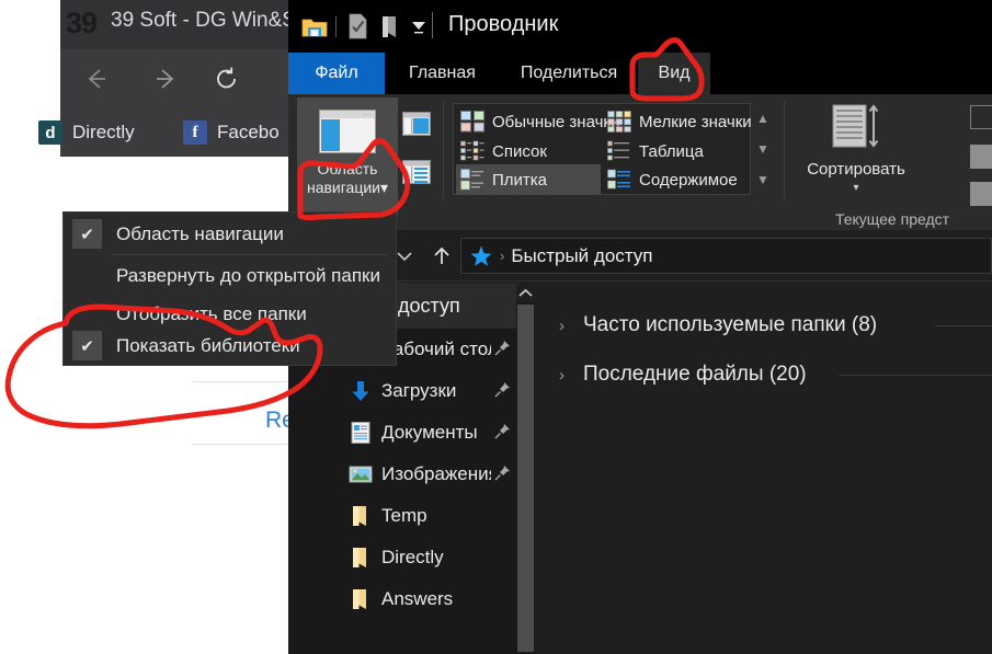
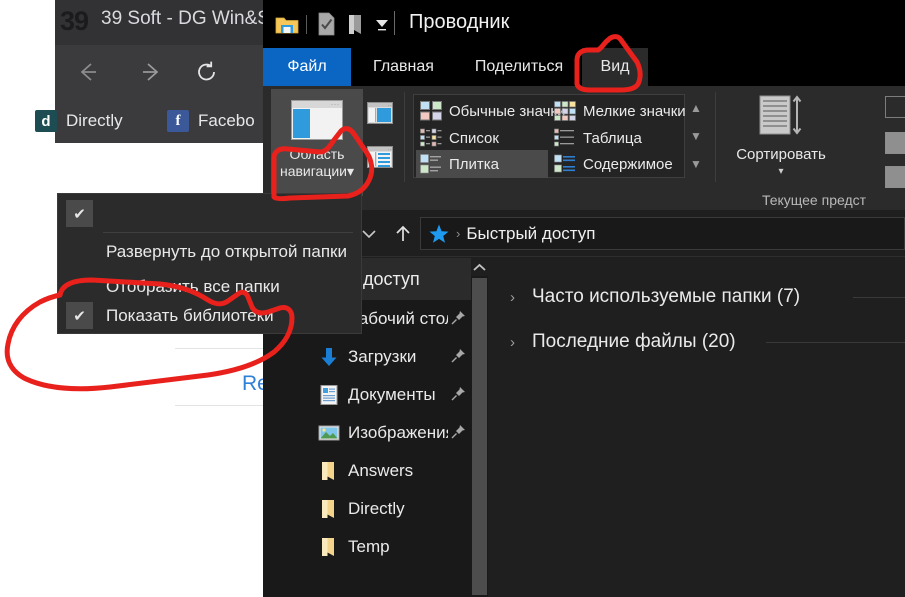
  39 Soft - DG Win&
  d
  Directly
  f
  Facebo
  Проводник
  Файл
  Главная
  Поделиться
  Вид
  Облсть навигации▾
  Обычные значки
  Мелкие значки
  Список
  Таблица
  Плитка
  Содержимое
  ▲
  ▼
  ▼
  Сортировать
  ▾
  Текущее предст
  ›
  Быстрый доступ
  абочий сто
  Загрузки
  Документы
  Изображени
- Temp
+ Answers
  Directly
- Answers
+ Temp
  ›
- Часто используемые папки (8)
+ Часто используемые папки (7)
  ›
  Последние файлы (20)
  ✔
- Область навигации
  Развернуть до открытой папки
  Отобрть все папки
  ✔
  Показать библиотеи
